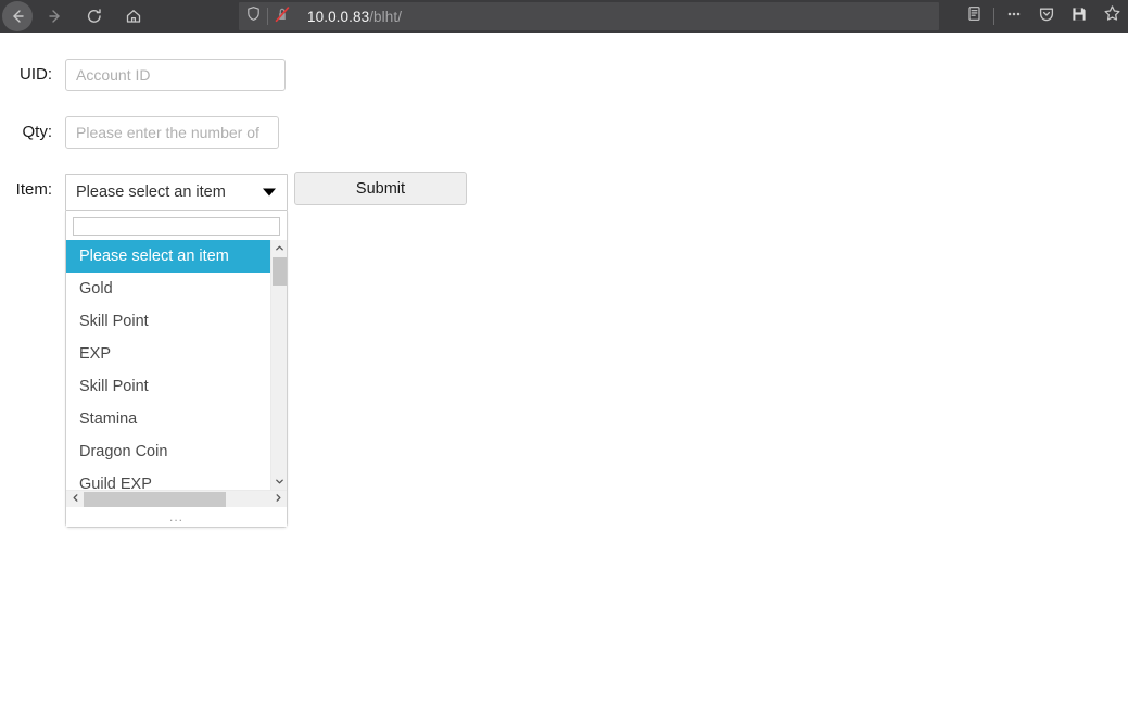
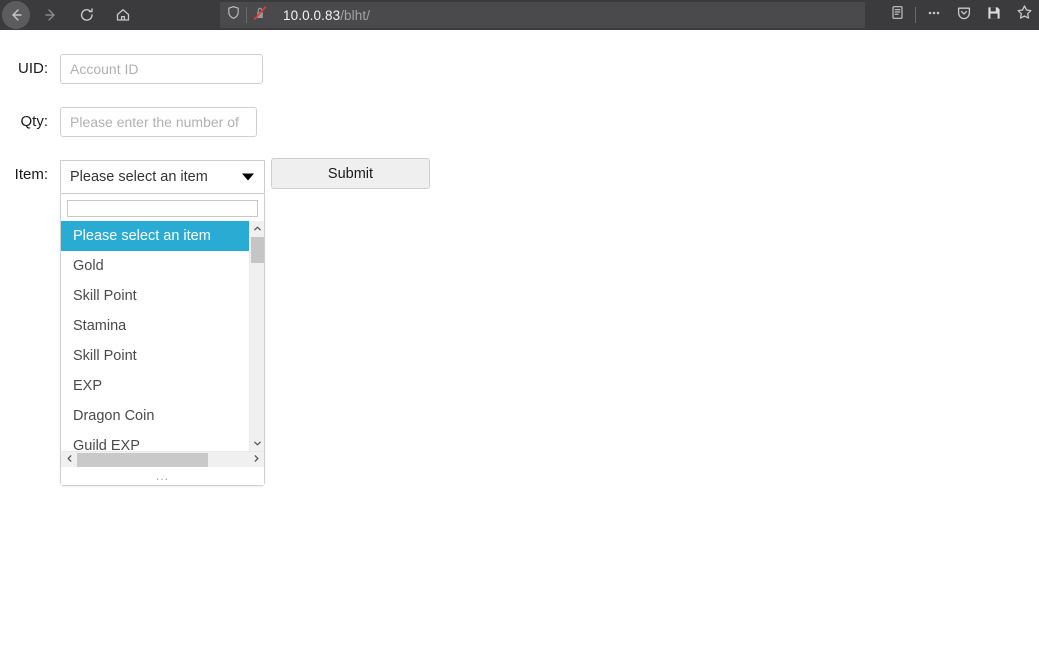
  10.0.0.83/blht/
  UID:
  Account ID
  Qty:
  Please enter the number of
  Item:
  Please select an item
  Please select an item
  Gold
  Skill Point
- EXP
+ Stamina
  Skill Point
- Stamina
+ EXP
  Dragon Coin
  Guild EXP
  ...
  Submit
